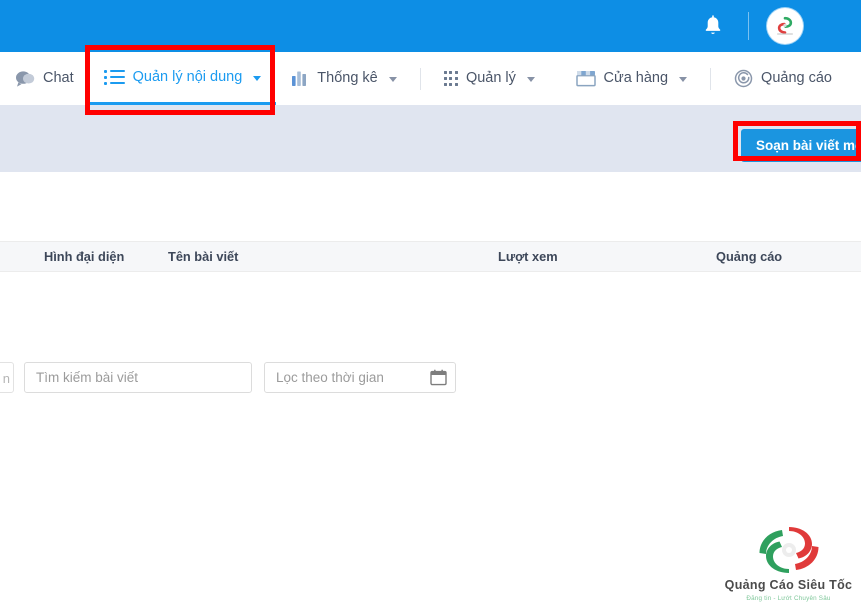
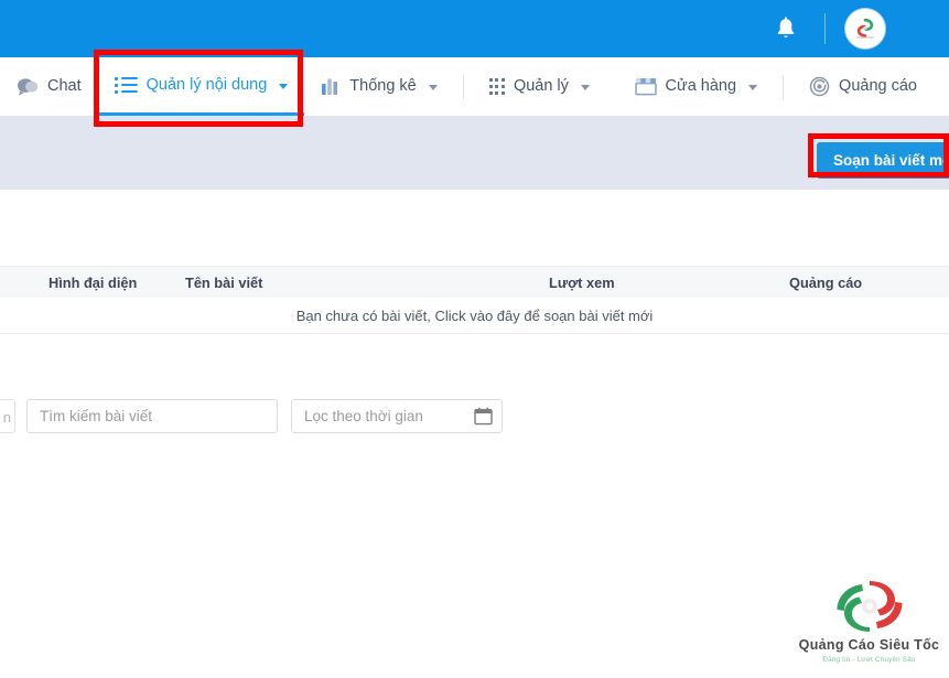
  Chat
  Quản lý nội dung
  Thống kê
  Quản lý
  Cửa hàng
  Quảng cáo
  Soạn bài viết mớ
  n
  Tìm kiếm bài viết
  Lọc theo thời gian
  Hình đại diện
  Tên bài viết
  Lượt xem
  Quảng cáo
+ Bạn chưa có bài viết, Click vào đây để soạn bài viết mới
  Quảng Cáo Siêu Tốc
